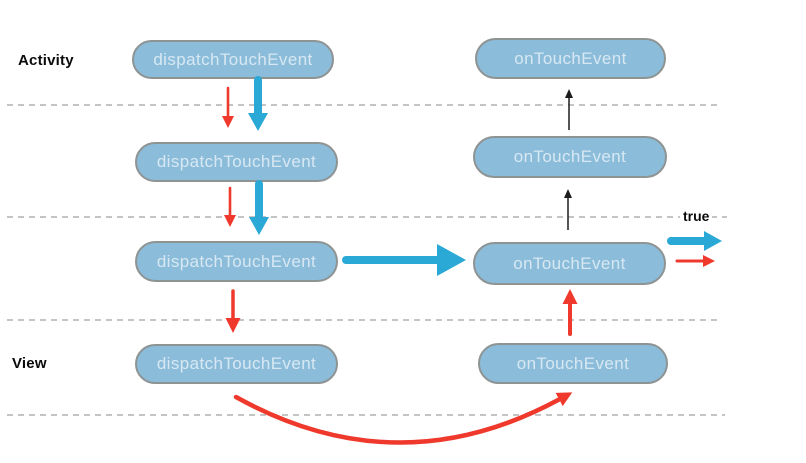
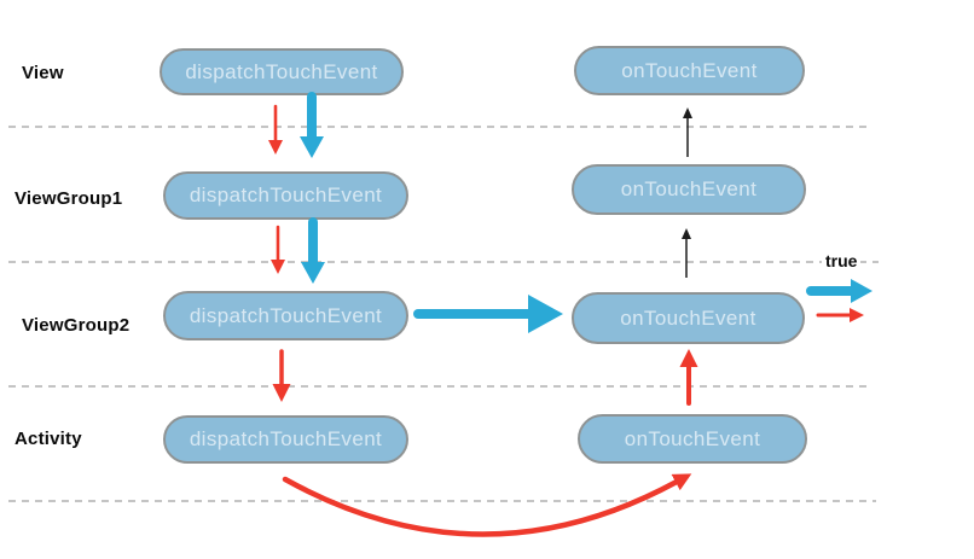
- Activity
+ View
+ ViewGroup1
+ ViewGroup2
- View
+ Activity
  dispatchTouchEvent
  dispatchTouchEvent
  dispatchTouchEvent
  dispatchTouchEvent
  onTouchEvent
  onTouchEvent
  onTouchEvent
  onTouchEvent
  true
